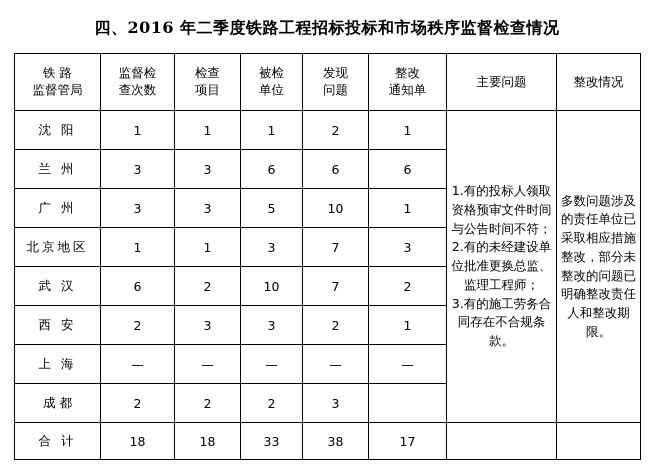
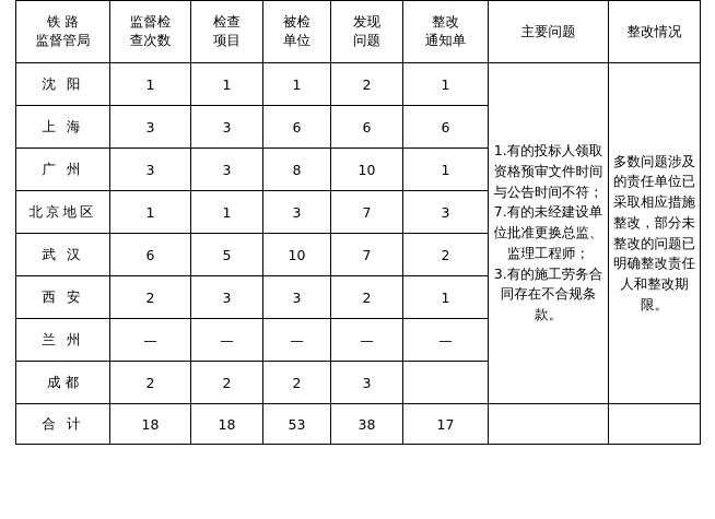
- 四、2016 年二季度铁路工程招标投标和市场秩序监督检查情况
  铁 路 监督管局	监督检 查次数	检查 项目	被检 单位	发现 问题	整改 通知单	主要问题	整改情况
- 沈 阳	1	1	1	2	1	1.有的投标人领取资格预审文件时间与公告时间不符； 2.有的未经建设单位批准更换总监、监理工程师； 3.有的施工劳务合同存在不合规条款。	多数问题涉及的责任单位已采取相应措施整改，部分未整改的问题已明确整改责任人和整改期限。
+ 沈 阳	1	1	1	2	1	1.有的投标人领取资格预审文件时间与公告时间不符； 7.有的未经建设单位批准更换总监、监理工程师； 3.有的施工劳务合同存在不合规条款。	多数问题涉及的责任单位已采取相应措施整改，部分未整改的问题已明确整改责任人和整改期限。
- 兰 州	3	3	6	6	6
+ 上 海	3	3	6	6	6
- 广 州	3	3	5	10	1
+ 广 州	3	3	8	10	1
  北京地区	1	1	3	7	3
- 武 汉	6	2	10	7	2
+ 武 汉	6	5	10	7	2
  西 安	2	3	3	2	1
- 上 海	—	—	—	—	—
+ 兰 州	—	—	—	—	—
  成 都	2	2	2	3
- 合 计	18	18	33	38	17
+ 合 计	18	18	53	38	17
